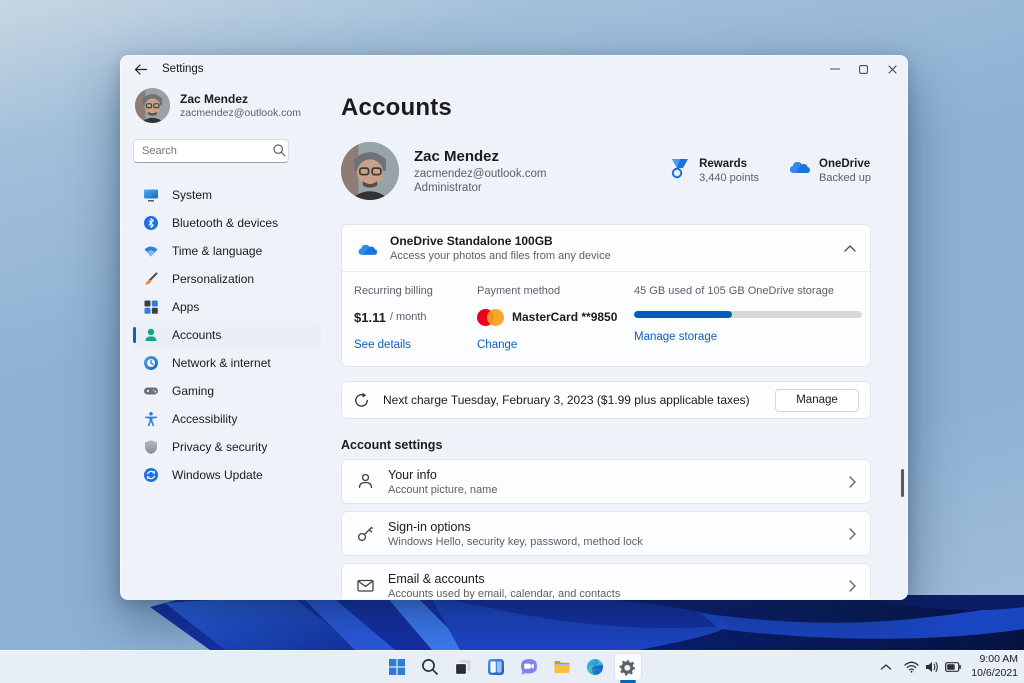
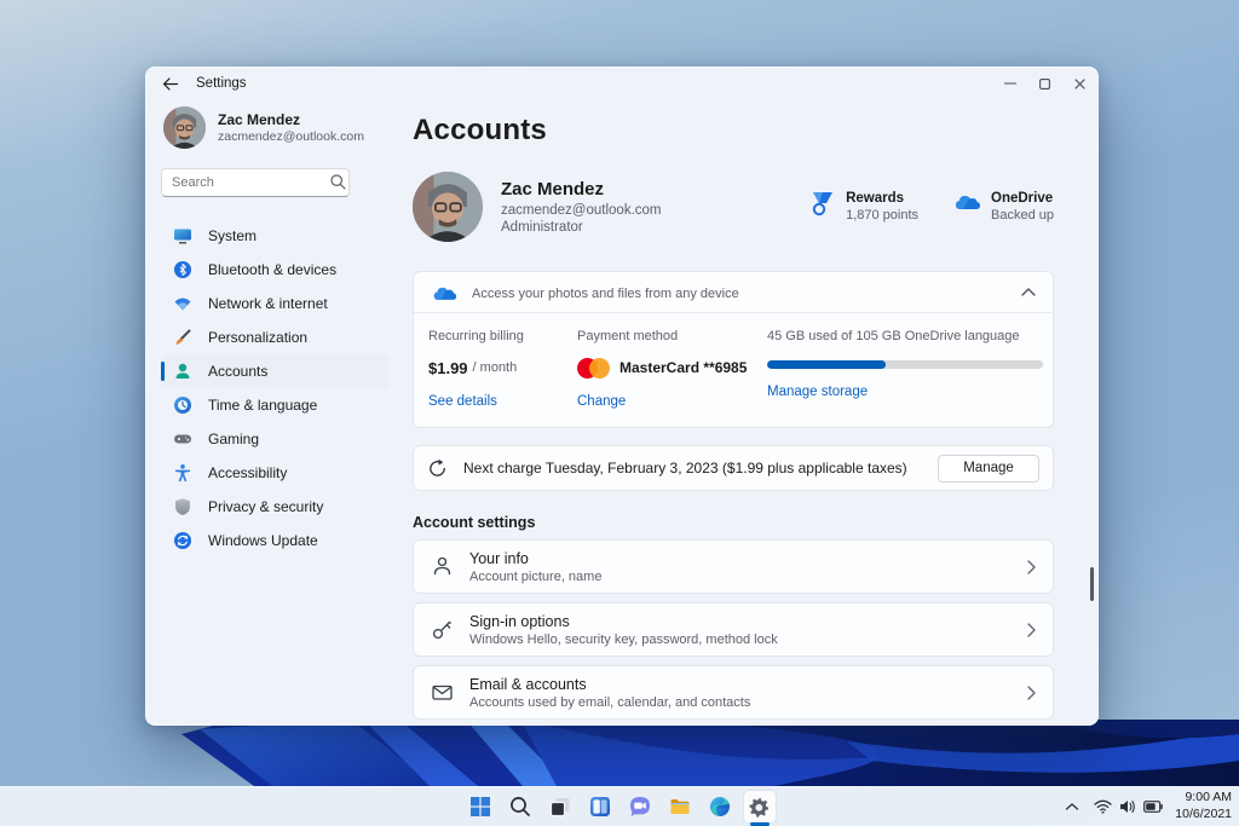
  Settings
  Zac Mendez
  zacmendez@outlook.com
  Search
  System
  Bluetooth & devices
- Time & language
+ Network & internet
  Personalization
- Apps
  Accounts
- Network & internet
+ Time & language
  Gaming
  Accessibility
  Privacy & security
  Windows Update
  Accounts
  Zac Mendez
  zacmendez@outlook.com
  Administrator
  Rewards
- 3,440 points
+ 1,870 points
  OneDrive
  Backed up
- OneDrive Standalone 100GB
  Access your photos and files from any device
  Recurring billing
- $1.11
+ $1.99
  / month
  See details
  Payment method
- MasterCard **9850
+ MasterCard **6985
  Change
- 45 GB used of 105 GB OneDrive storage
+ 45 GB used of 105 GB OneDrive language
  Manage storage
  Next charge Tuesday, February 3, 2023 ($1.99 plus applicable taxes)
  Manage
  Account settings
  Your info
  Account picture, name
  Sign-in options
  Windows Hello, security key, password, method lock
  Email & accounts
  Accounts used by email, calendar, and contacts
  9:00 AM
  10/6/2021
